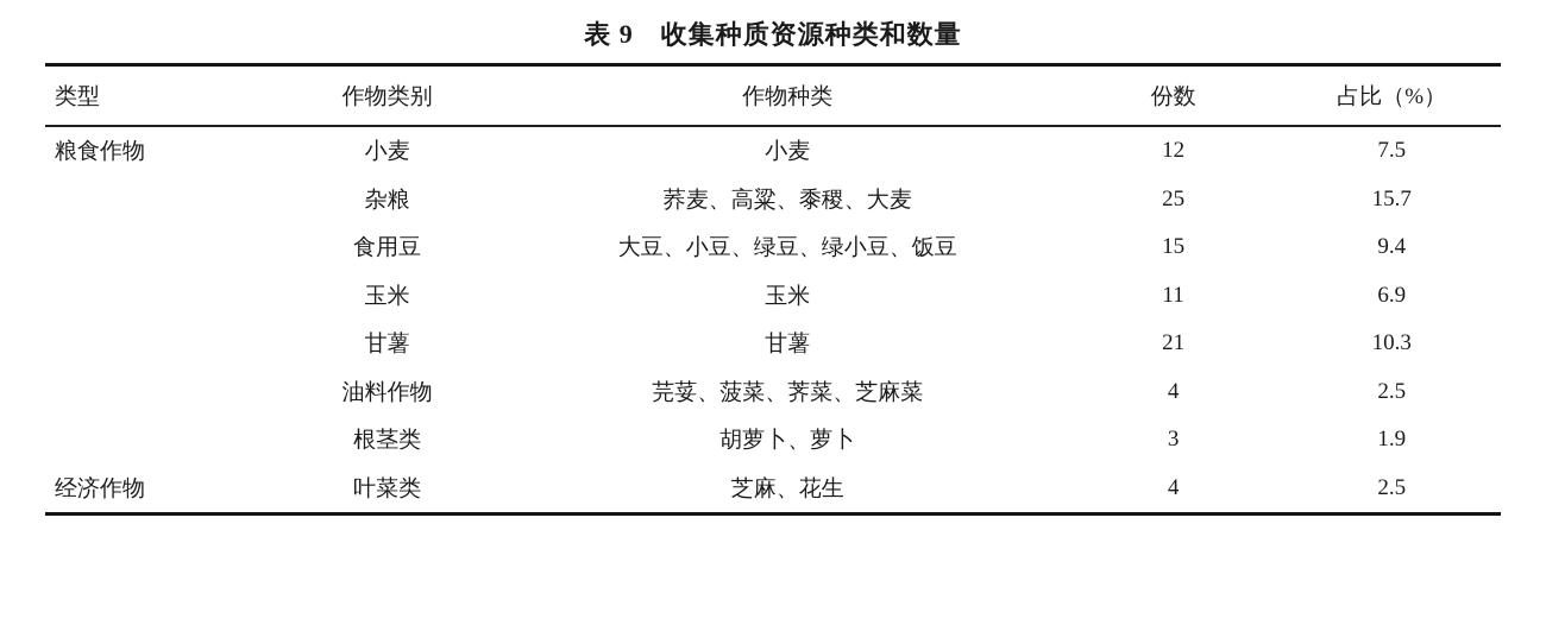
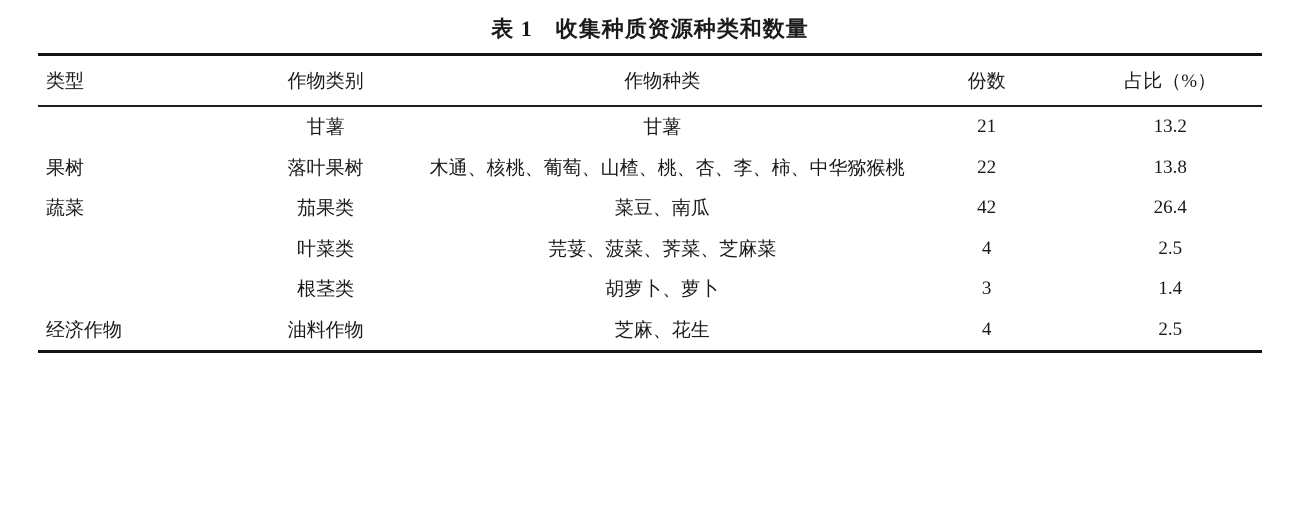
- 表 9 收集种质资源种类和数量
+ 表 1 收集种质资源种类和数量
  类型	作物类别	作物种类	份数	占比（%）
- 粮食作物	小麦	小麦	12	7.5
- 	杂粮	荞麦、高粱、黍稷、大麦	25	15.7
- 	食用豆	大豆、小豆、绿豆、绿小豆、饭豆	15	9.4
- 	玉米	玉米	11	6.9
- 	甘薯	甘薯	21	10.3
+ 	甘薯	甘薯	21	13.2
+ 果树	落叶果树	木通、核桃、葡萄、山楂、桃、杏、李、柿、中华猕猴桃	22	13.8
+ 蔬菜	茄果类	菜豆、南瓜	42	26.4
- 	油料作物	芫荽、菠菜、荠菜、芝麻菜	4	2.5
+ 	叶菜类	芫荽、菠菜、荠菜、芝麻菜	4	2.5
- 	根茎类	胡萝卜、萝卜	3	1.9
+ 	根茎类	胡萝卜、萝卜	3	1.4
- 经济作物	叶菜类	芝麻、花生	4	2.5
+ 经济作物	油料作物	芝麻、花生	4	2.5
